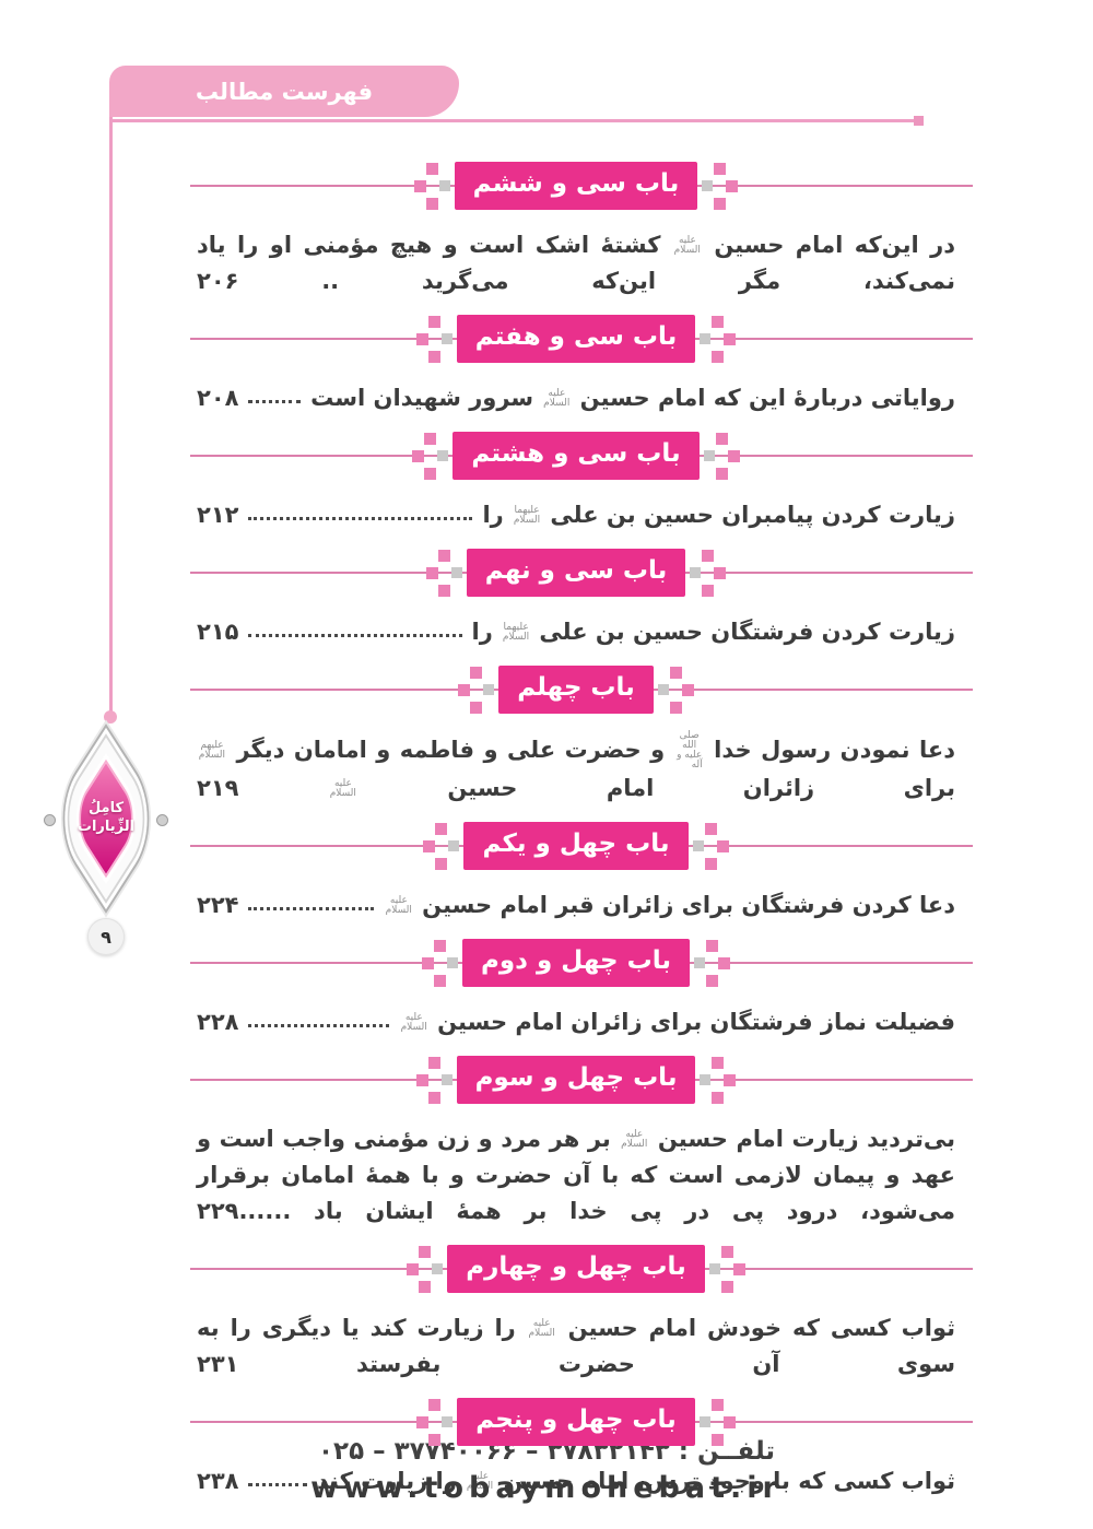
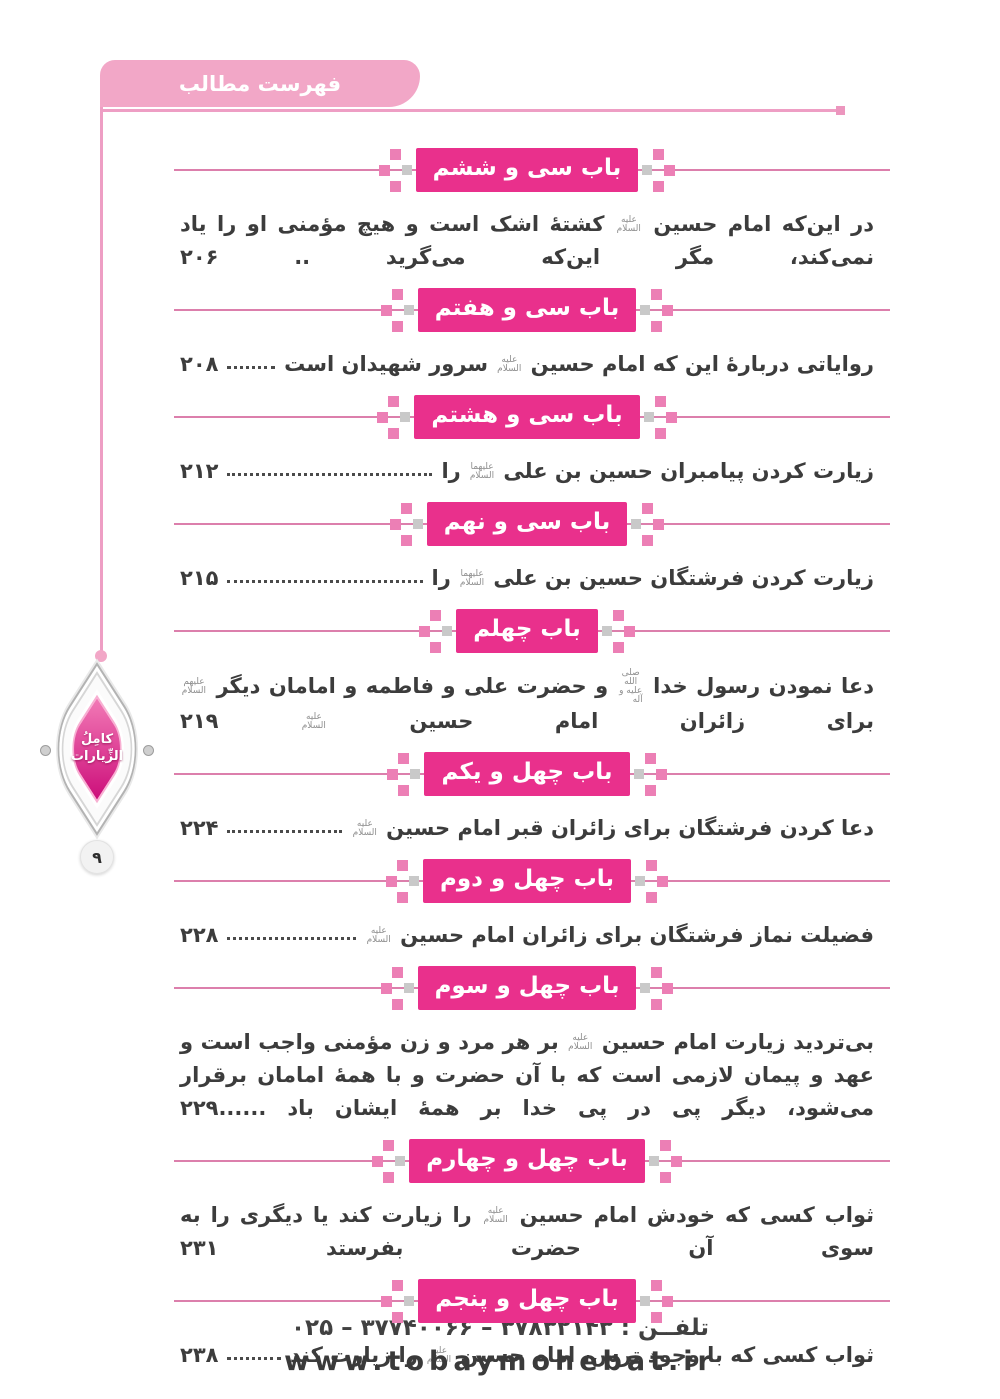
  فهرست مطالب
  کامِلُ
  الزِّیارات
  ۹
  باب سی و ششم
  در این‌که امام حسین علیه السلام کشتهٔ اشک است و هیچ مؤمنی او را یاد نمی‌کند، مگر این‌که می‌گرید .. ۲۰۶
  باب سی و هفتم
  روایاتی دربارهٔ این که امام حسین علیه السلام سرور شهیدان است
  ۲۰۸
  باب سی و هشتم
  زیارت کردن پیامبران حسین بن علی علیهما السلام را
  ۲۱۲
  باب سی و نهم
  زیارت کردن فرشتگان حسین بن علی علیهما السلام را
  ۲۱۵
  باب چهلم
  دعا نمودن رسول خدا صلی الله علیه و آله و حضرت علی و فاطمه و امامان دیگر علیهم السلام برای زائران امام حسین علیه السلام ۲۱۹
  باب چهل و یکم
  دعا کردن فرشتگان برای زائران قبر امام حسین علیه السلام
  ۲۲۴
  باب چهل و دوم
  فضیلت نماز فرشتگان برای زائران امام حسین علیه السلام
  ۲۲۸
  باب چهل و سوم
- بی‌تردید زیارت امام حسین علیه السلام بر هر مرد و زن مؤمنی واجب است و عهد و پیمان لازمی است که با آن حضرت و با همهٔ امامان برقرار می‌شود، درود پی در پی خدا بر همهٔ ایشان باد ......۲۲۹
+ بی‌تردید زیارت امام حسین علیه السلام بر هر مرد و زن مؤمنی واجب است و عهد و پیمان لازمی است که با آن حضرت و با همهٔ امامان برقرار می‌شود، دیگر پی در پی خدا بر همهٔ ایشان باد ......۲۲۹
  باب چهل و چهارم
  ثواب کسی که خودش امام حسین علیه السلام را زیارت کند یا دیگری را به سوی آن حضرت بفرستد ۲۳۱
  باب چهل و پنجم
  ثواب کسی که با وجود ترس، امام حسین علیه السلم را زیارت کند
  ۲۳۸
  تلفــن : ۳۷۸۳۲۱۴۳ – ۳۷۷۴۰۰۶۶ – ۰۲۵
  www.tobaymohebat.ir
